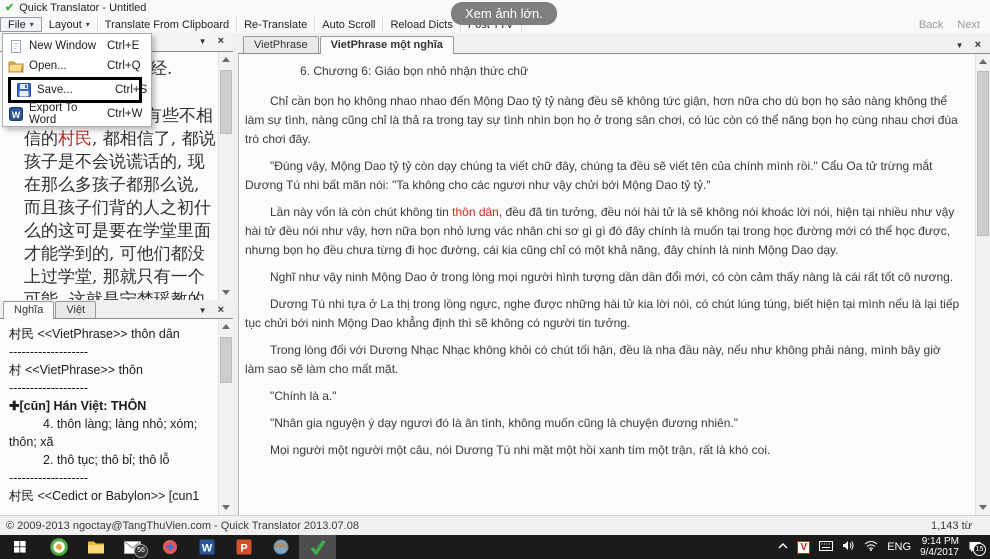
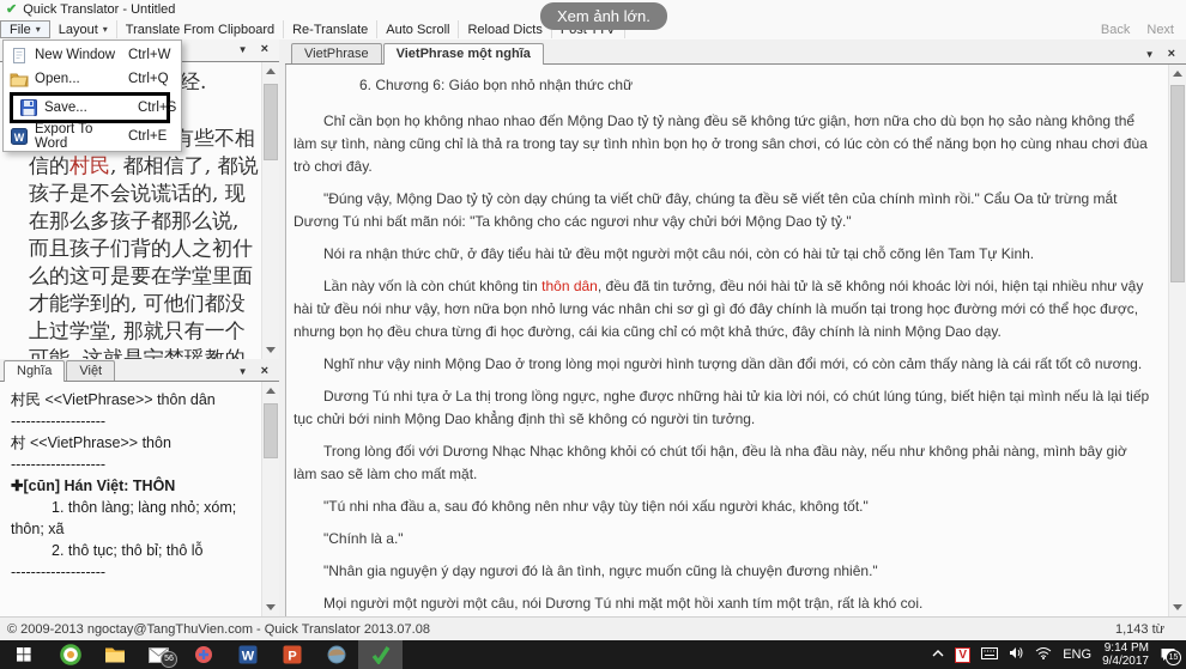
  ✔
  Quick Translator - Untitled
  File
  ▾
  Layout
  ▾
  Translate From Clipboard
  Re-Translate
  Auto Scroll
  Reload Dicts
  Back
  Next
  Xem ảnh lớn.
  ▼
  ×
  经.
  有些不相信的村民, 都相信了, 都说孩子是不会说谎话的, 现在那么多孩子都那么说, 而且孩子们背的人之初什么的这可是要在学堂里面才能学到的, 可他们都没上过学堂, 那就只有一个
  Nghĩa
  Việt
  ▼
  ×
  村民 <<VietPhrase>> thôn dân
  -------------------
  村 <<VietPhrase>> thôn
  -------------------
  ✚[cūn] Hán Việt: THÔN
- 4. thôn làng; làng nhỏ; xóm; thôn; xã
+ 1. thôn làng; làng nhỏ; xóm; thôn; xã
  2. thô tục; thô bỉ; thô lỗ
  -------------------
- 村民 <<Cedict or Babylon>> [cun1
  VietPhrase
  VietPhrase một nghĩa
  ▼
  ×
  6. Chương 6: Giáo bọn nhỏ nhận thức chữ
  Chỉ cần bọn họ không nhao nhao đến Mộng Dao tỷ tỷ nàng đều sẽ không tức giận, hơn nữa cho dù bọn họ sảo nàng không thể làm sự tình, nàng cũng chỉ là thả ra trong tay sự tình nhìn bọn họ ở trong sân chơi, có lúc còn có thể năng bọn họ cùng nhau chơi đùa trò chơi đây.
  "Đúng vậy, Mộng Dao tỷ tỷ còn dạy chúng ta viết chữ đây, chúng ta đều sẽ viết tên của chính mình rồi." Cẩu Oa tử trừng mắt Dương Tú nhi bất mãn nói: "Ta không cho các ngươi như vậy chửi bới Mộng Dao tỷ tỷ."
+ Nói ra nhận thức chữ, ở đây tiểu hài tử đều một người một câu nói, còn có hài tử tại chỗ cõng lên Tam Tự Kinh.
- Lần này vốn là còn chút không tin thôn dân, đều đã tin tưởng, đều nói hài tử là sẽ không nói khoác lời nói, hiện tại nhiều như vậy hài tử đều nói như vậy, hơn nữa bọn nhỏ lưng vác nhân chi sơ gì gì đó đây chính là muốn tại trong học đường mới có thể học được, nhưng bọn họ đều chưa từng đi học đường, cái kia cũng chỉ có một khả năng, đây chính là ninh Mộng Dao dạy.
+ Lần này vốn là còn chút không tin thôn dân, đều đã tin tưởng, đều nói hài tử là sẽ không nói khoác lời nói, hiện tại nhiều như vậy hài tử đều nói như vậy, hơn nữa bọn nhỏ lưng vác nhân chi sơ gì gì đó đây chính là muốn tại trong học đường mới có thể học được, nhưng bọn họ đều chưa từng đi học đường, cái kia cũng chỉ có một khả thức, đây chính là ninh Mộng Dao dạy.
  Nghĩ như vậy ninh Mộng Dao ở trong lòng mọi người hình tượng dần dần đổi mới, có còn cảm thấy nàng là cái rất tốt cô nương.
  Dương Tú nhi tựa ở La thị trong lồng ngực, nghe được những hài tử kia lời nói, có chút lúng túng, biết hiện tại mình nếu là lại tiếp tục chửi bới ninh Mộng Dao khẳng định thì sẽ không có người tin tưởng.
  Trong lòng đối với Dương Nhạc Nhạc không khỏi có chút tối hận, đều là nha đầu này, nếu như không phải nàng, mình bây giờ làm sao sẽ làm cho mất mặt.
+ "Tú nhi nha đầu a, sau đó không nên như vậy tùy tiện nói xấu người khác, không tốt."
  "Chính là a."
- "Nhân gia nguyện ý dạy ngươi đó là ân tình, không muốn cũng là chuyện đương nhiên."
+ "Nhân gia nguyện ý dạy ngươi đó là ân tình, ngực muốn cũng là chuyện đương nhiên."
  Mọi người một người một câu, nói Dương Tú nhi mặt một hồi xanh tím một trận, rất là khó coi.
  New Window
- Ctrl+E
+ Ctrl+W
  Open...
  Ctrl+Q
  Save...
  Ctrl+S
  W
  Export To Word
- Ctrl+W
+ Ctrl+E
  © 2009-2013 ngoctay@TangThuVien.com - Quick Translator 2013.07.08
  1,143 từ
  W
  P
  V
  ENG
  9:14 PM
  9/4/2017
